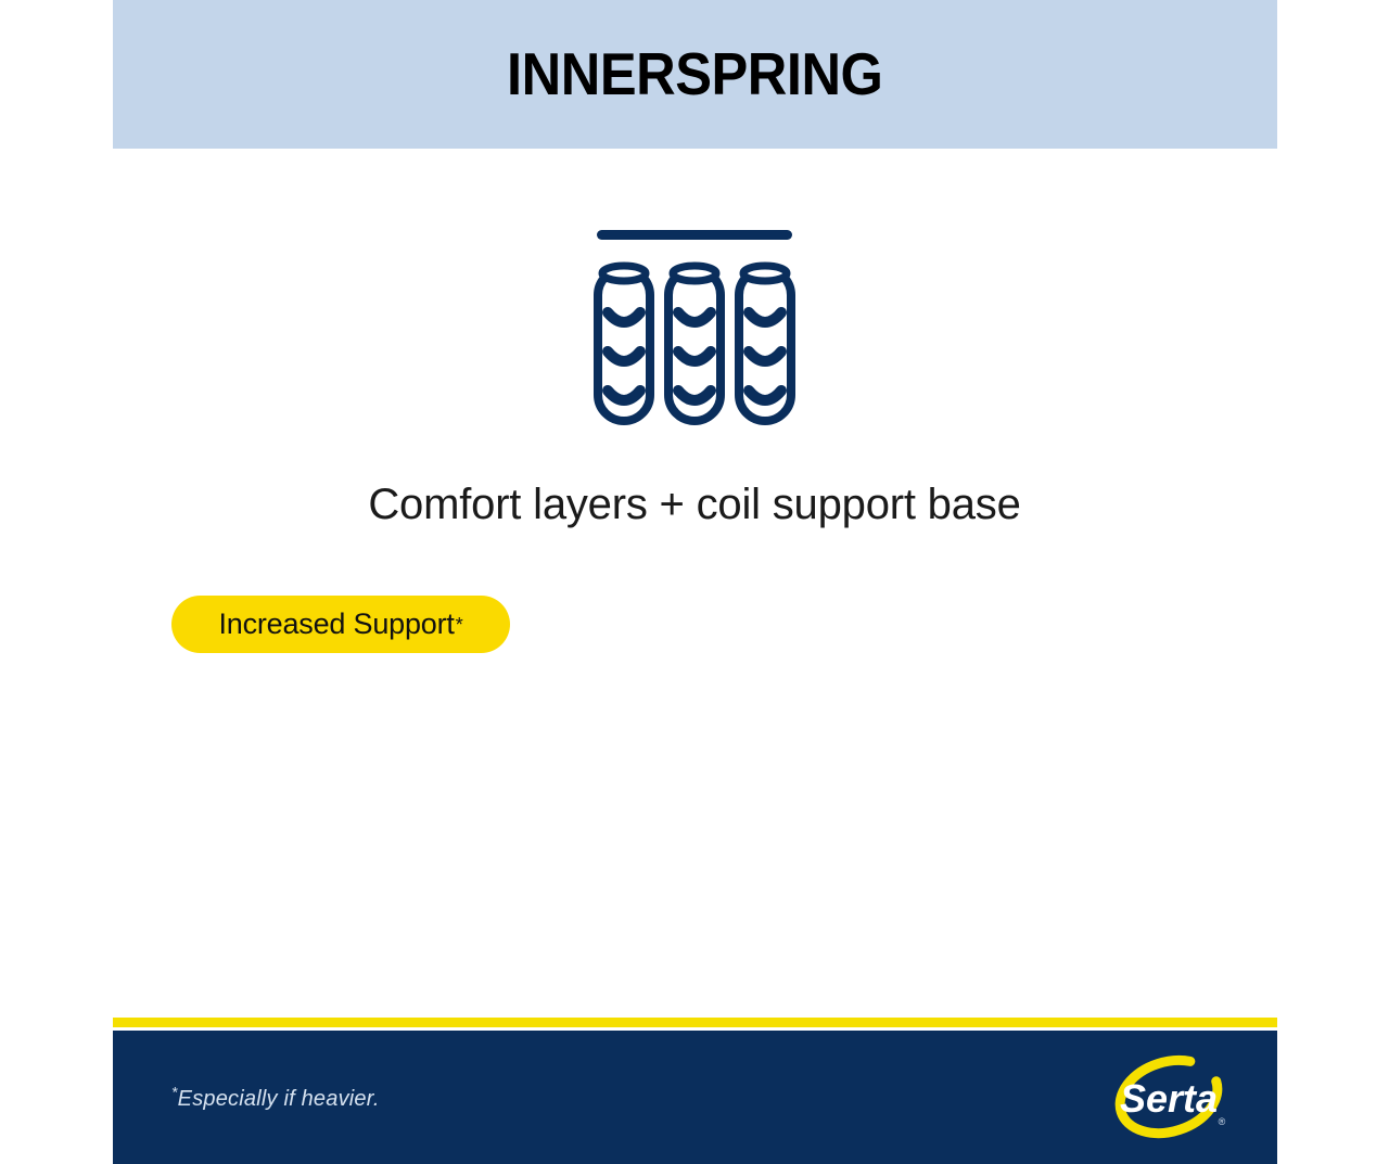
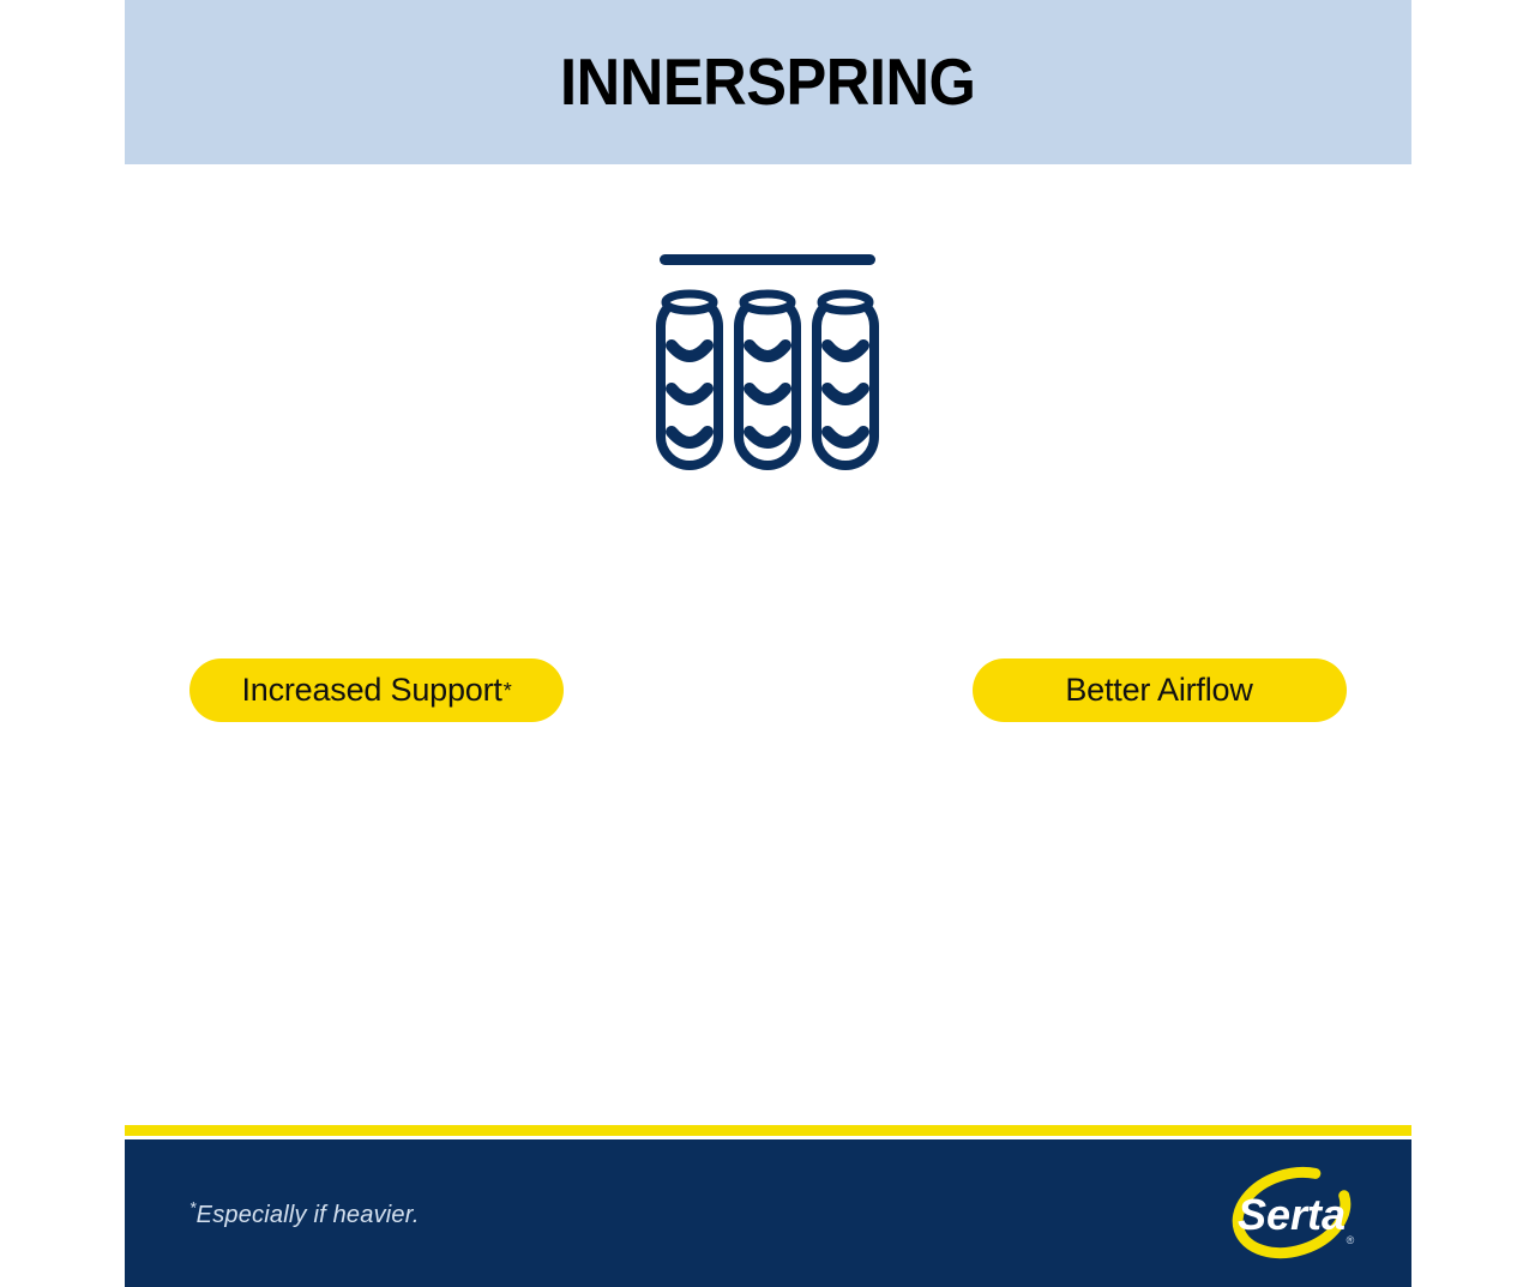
  INNERSPRING
- Comfort layers + coil support base
  Increased Support
  *
+ Better Airflow
  *Especially if heavier.
  Serta
  ®
